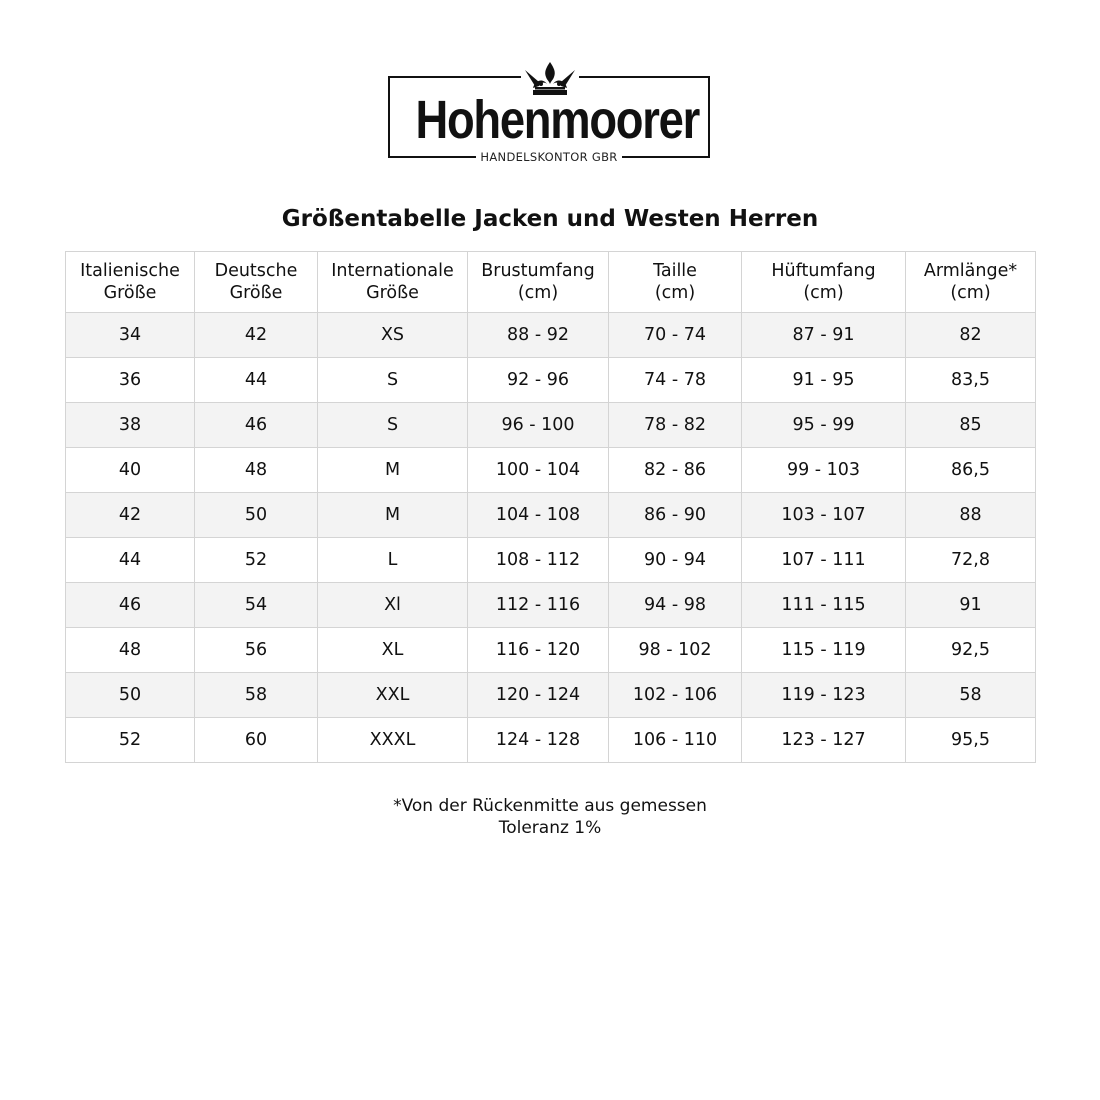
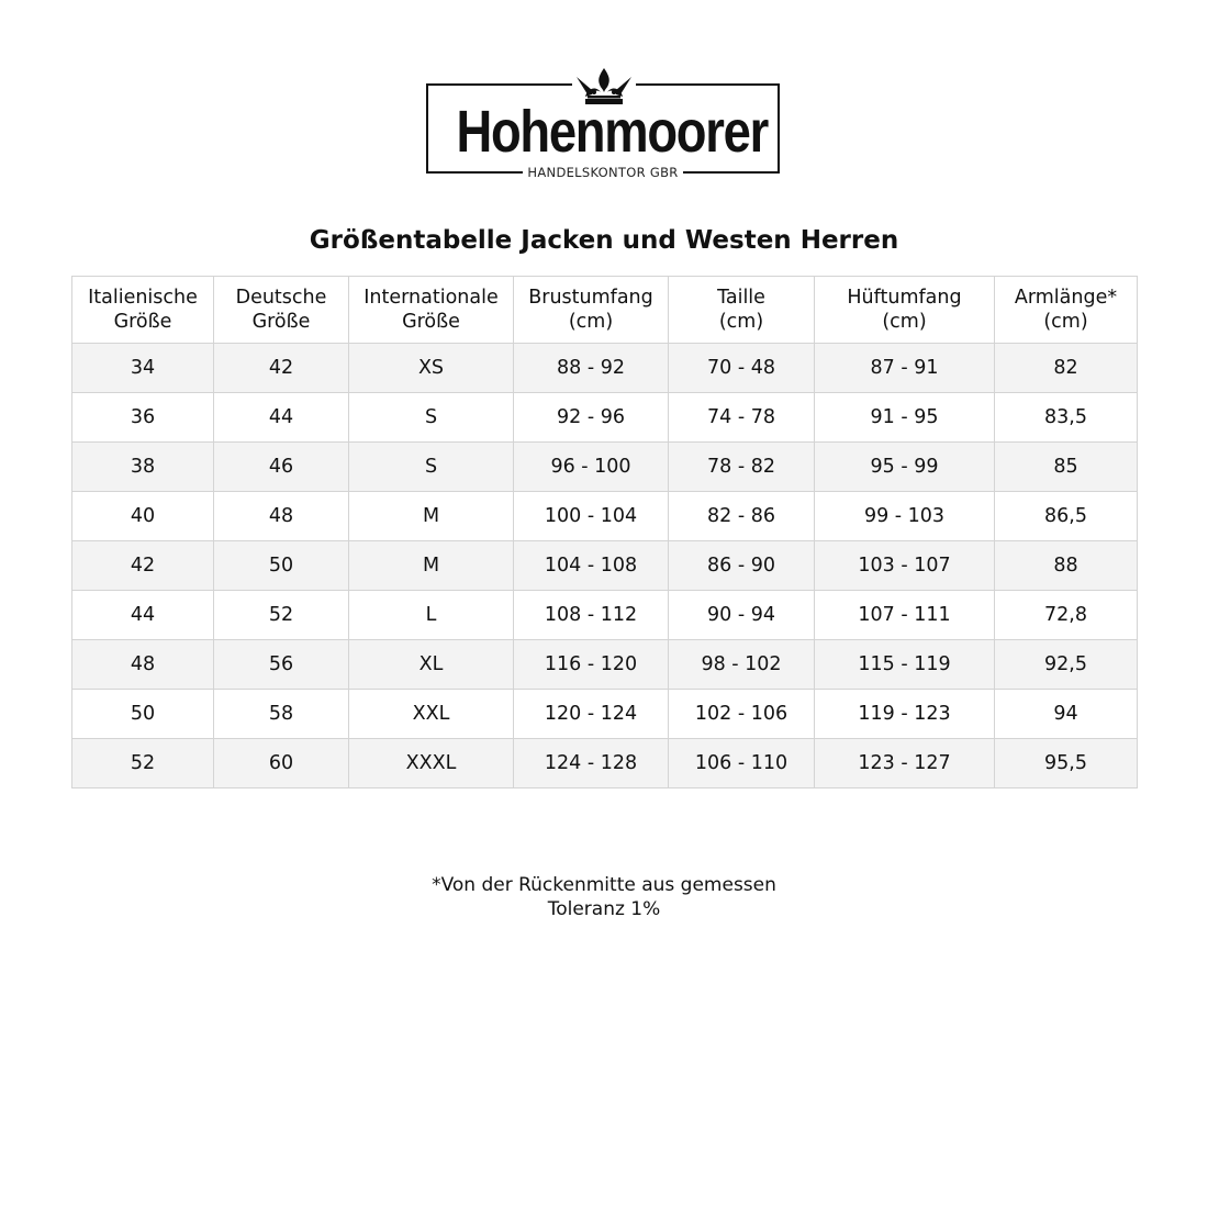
  Hohenmoorer
  HANDELSKONTOR GBR
  Größentabelle Jacken und Westen Herren
  ItalienischeGröße	DeutscheGröße	InternationaleGröße	Brustumfang(cm)	Taille(cm)	Hüftumfang(cm)	Armlänge*(cm)
- 34	42	XS	88 - 92	70 - 74	87 - 91	82
+ 34	42	XS	88 - 92	70 - 48	87 - 91	82
  36	44	S	92 - 96	74 - 78	91 - 95	83,5
  38	46	S	96 - 100	78 - 82	95 - 99	85
  40	48	M	100 - 104	82 - 86	99 - 103	86,5
  42	50	M	104 - 108	86 - 90	103 - 107	88
  44	52	L	108 - 112	90 - 94	107 - 111	72,8
- 46	54	Xl	112 - 116	94 - 98	111 - 115	91
  48	56	XL	116 - 120	98 - 102	115 - 119	92,5
- 50	58	XXL	120 - 124	102 - 106	119 - 123	58
+ 50	58	XXL	120 - 124	102 - 106	119 - 123	94
  52	60	XXXL	124 - 128	106 - 110	123 - 127	95,5
  *Von der Rückenmitte aus gemessen
  Toleranz 1%
